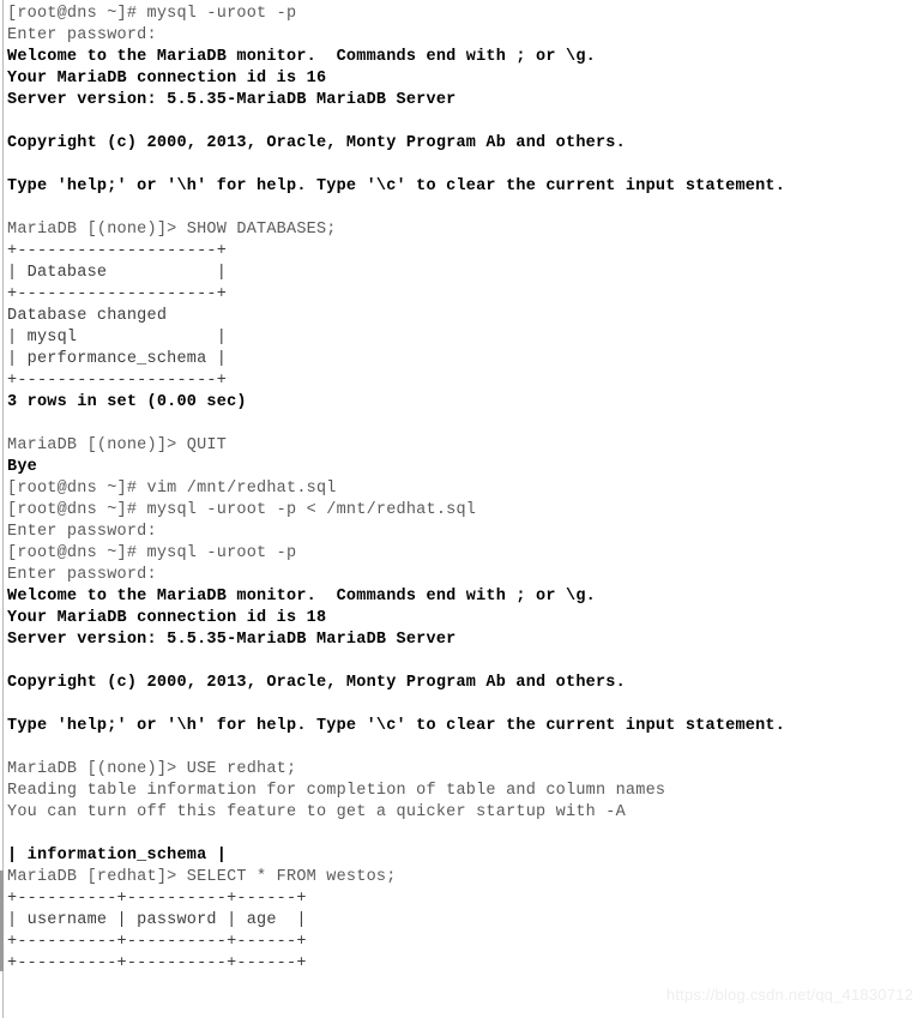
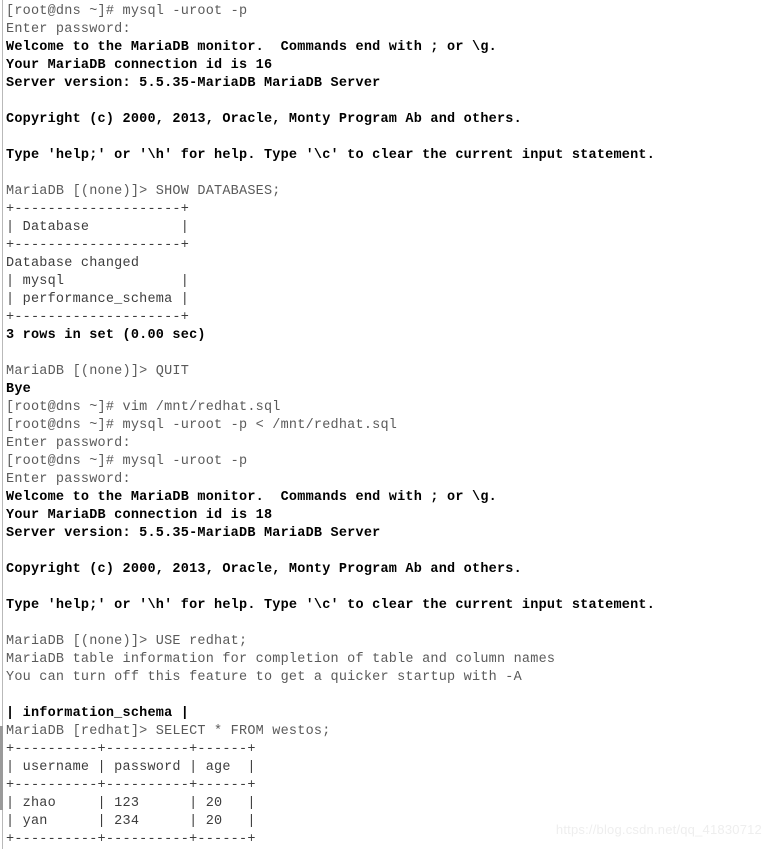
  [root@dns ~]# mysql -uroot -p
  Enter password:
  Welcome to the MariaDB monitor. Commands end with ; or \g.
  Your MariaDB connection id is 16
  Server version: 5.5.35-MariaDB MariaDB Server
  Copyright (c) 2000, 2013, Oracle, Monty Program Ab and others.
  Type 'help;' or '\h' for help. Type '\c' to clear the current input statement.
  MariaDB [(none)]> SHOW DATABASES;
  +--------------------+
  | Database |
  +--------------------+
  Database changed
  | mysql |
  | performance_schema |
  +--------------------+
  3 rows in set (0.00 sec)
  MariaDB [(none)]> QUIT
  Bye
  [root@dns ~]# vim /mnt/redhat.sql
  [root@dns ~]# mysql -uroot -p < /mnt/redhat.sql
  Enter password:
  [root@dns ~]# mysql -uroot -p
  Enter password:
  Welcome to the MariaDB monitor. Commands end with ; or \g.
  Your MariaDB connection id is 18
  Server version: 5.5.35-MariaDB MariaDB Server
  Copyright (c) 2000, 2013, Oracle, Monty Program Ab and others.
  Type 'help;' or '\h' for help. Type '\c' to clear the current input statement.
  MariaDB [(none)]> USE redhat;
- Reading table information for completion of table and column names
+ MariaDB table information for completion of table and column names
  You can turn off this feature to get a quicker startup with -A
  | information_schema |
  MariaDB [redhat]> SELECT * FROM westos;
  +----------+----------+------+
  | username | password | age |
  +----------+----------+------+
+ | zhao | 123 | 20 |
+ | yan | 234 | 20 |
  +----------+----------+------+
